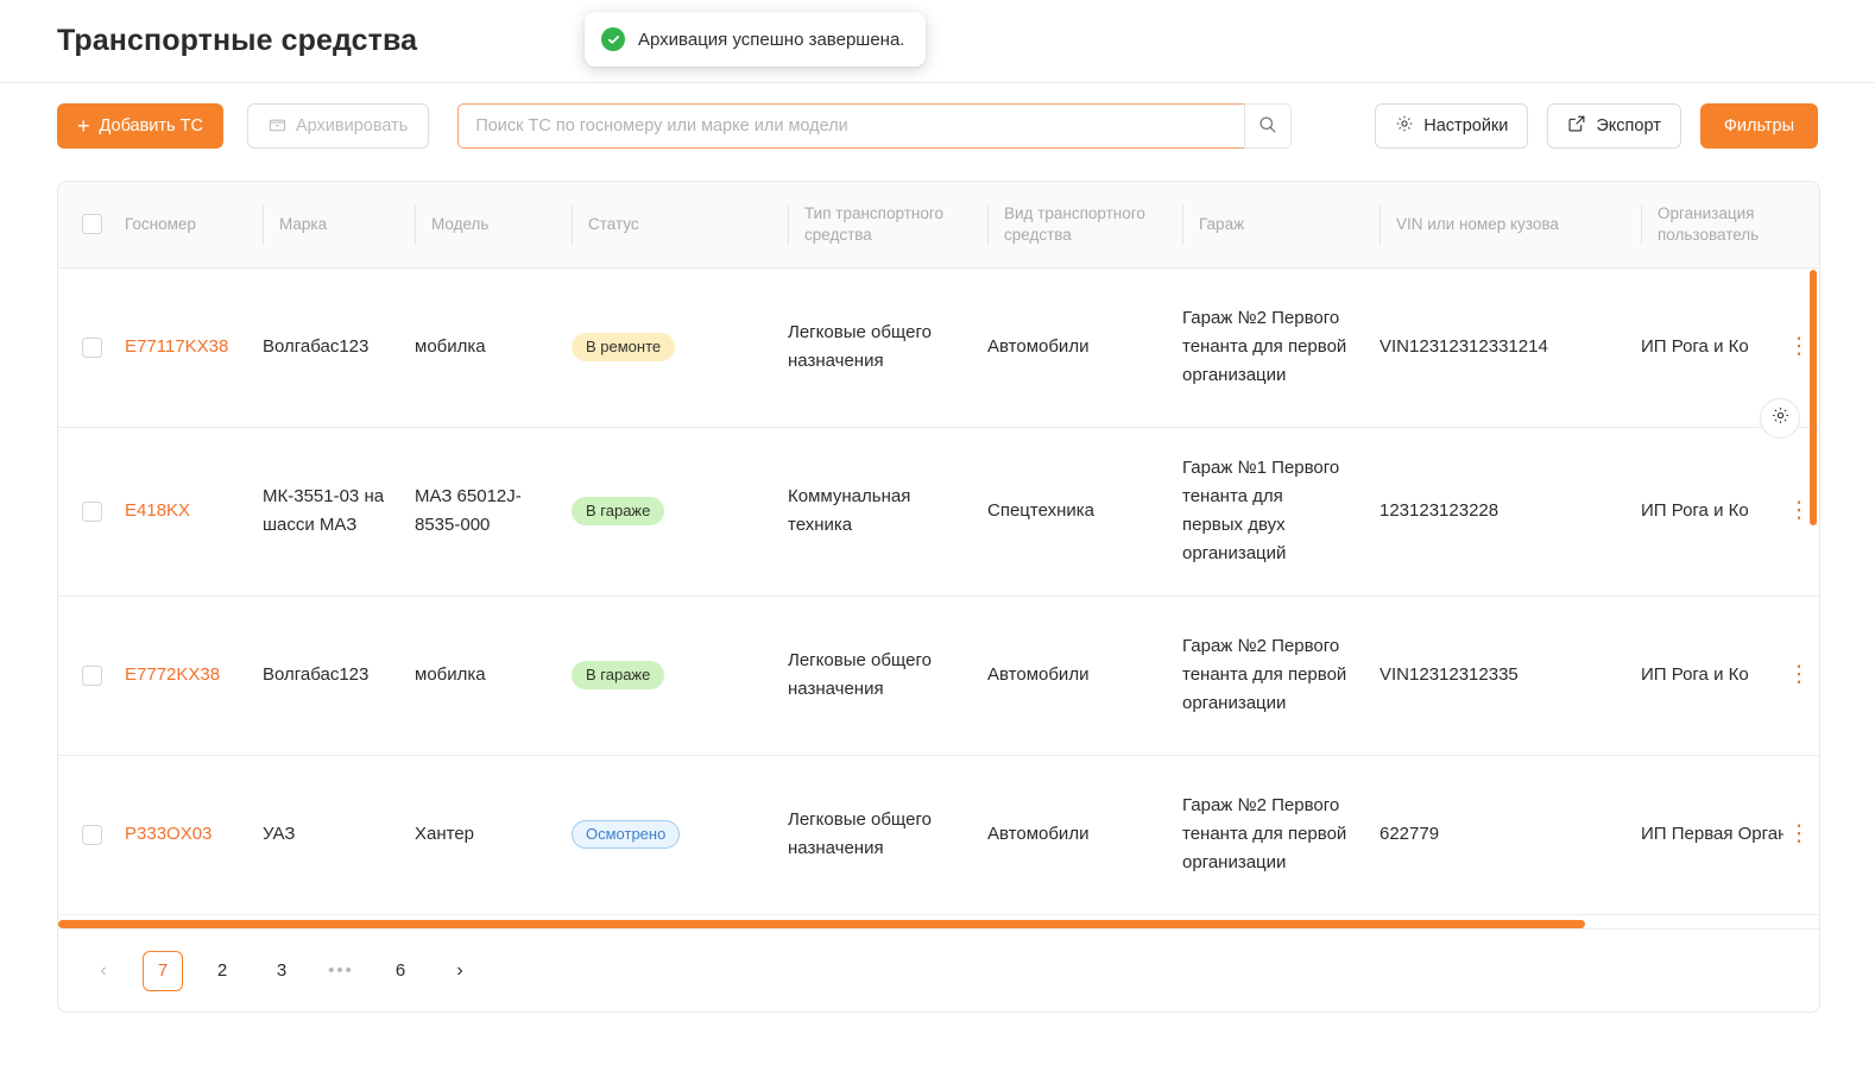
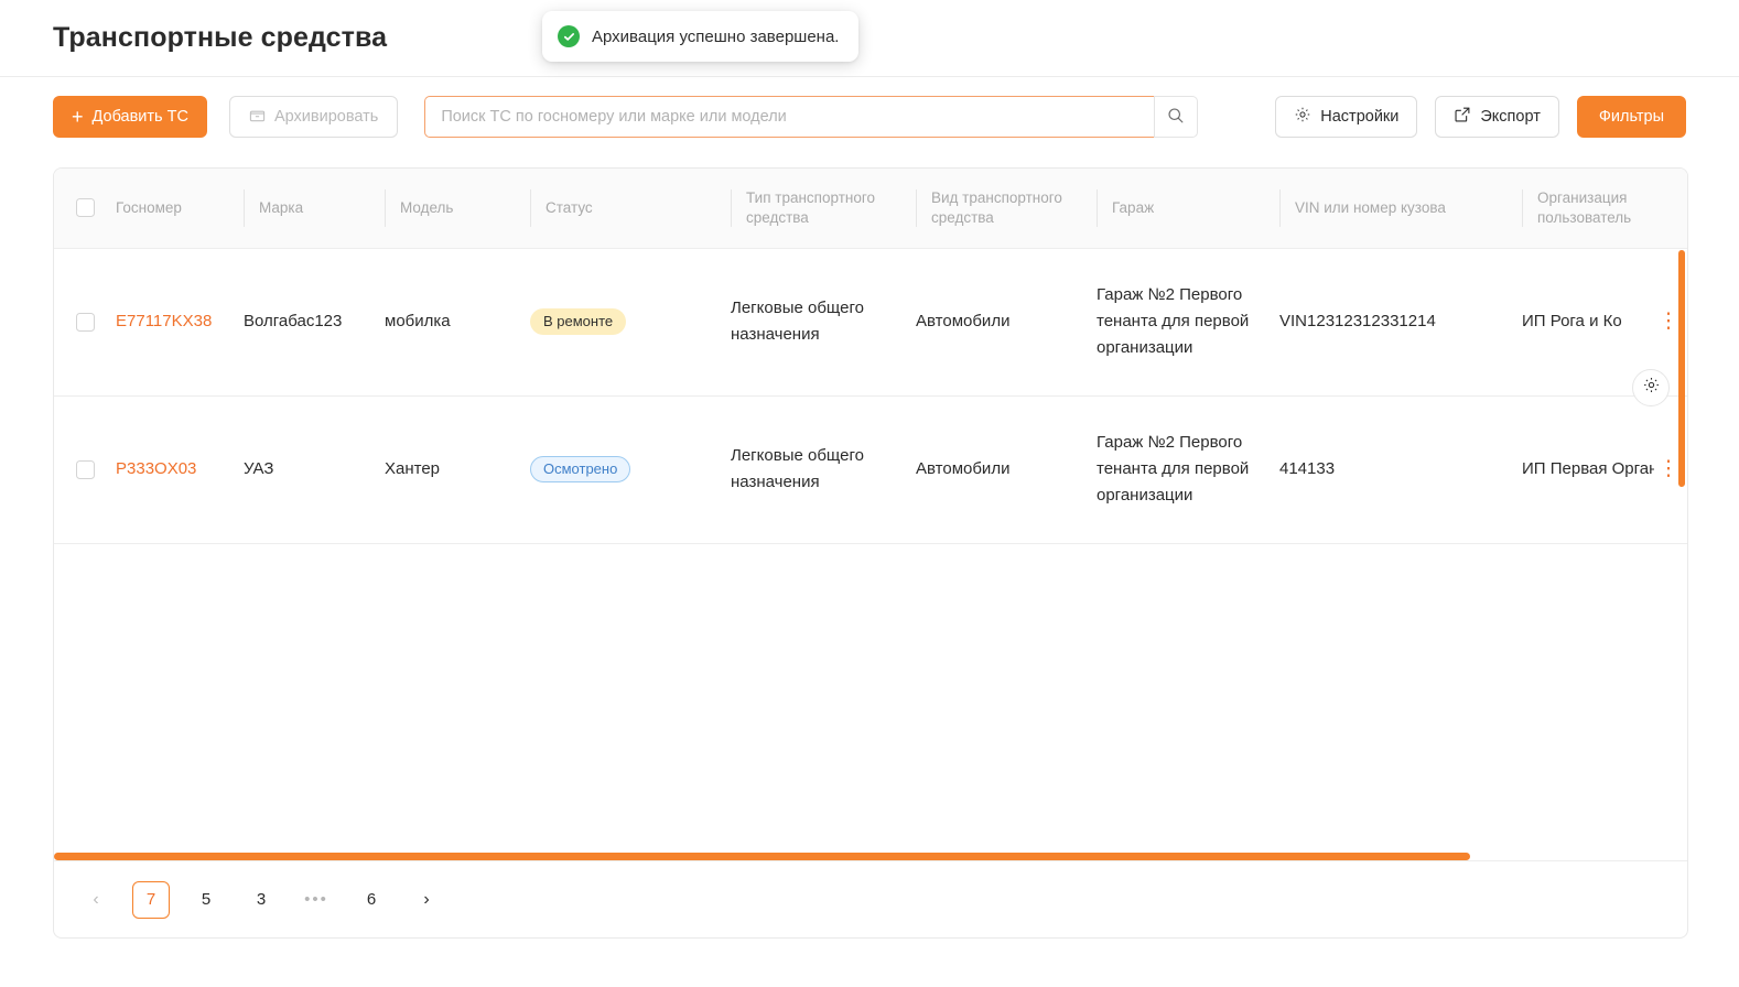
  Транспортные средства
  Архивация успешно завершена.
  +
  Добавить ТС
  Архивировать
  Поиск ТС по госномеру или марке или модели
  Настройки
  Экспорт
  Фильтры
  	Госномер	Марка	Модель	Статус	Тип транспортного средства	Вид транспортного средства	Гараж	VIN или номер кузова	Организация пользователь
  	E77117KX38	Волгабас123	мобилка	В ремонте	Легковые общего назначения	Автомобили	Гараж №2 Первого тенанта для первой организации	VIN12312312331214	ИП Рога и Ко	⋮
- 	E418KX	МК-3551-03 на шасси МАЗ	МАЗ 65012J-8535-000	В гараже	Коммунальная техника	Спецтехника	Гараж №1 Первого тенанта для первых двух организаций	123123123228	ИП Рога и Ко	⋮
- 	E7772KX38	Волгабас123	мобилка	В гараже	Легковые общего назначения	Автомобили	Гараж №2 Первого тенанта для первой организации	VIN12312312335	ИП Рога и Ко	⋮
- 	P333OX03	УАЗ	Хантер	Осмотрено	Легковые общего назначения	Автомобили	Гараж №2 Первого тенанта для первой организации	622779	ИП Первая Орган	⋮
+ 	P333OX03	УАЗ	Хантер	Осмотрено	Легковые общего назначения	Автомобили	Гараж №2 Первого тенанта для первой организации	414133	ИП Первая Орган	⋮
  ‹
  7
- 2
+ 5
  3
  •••
  6
  ›
